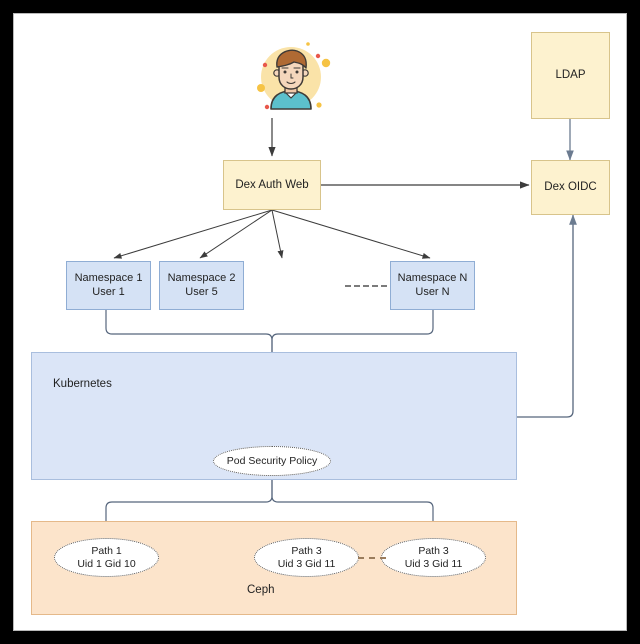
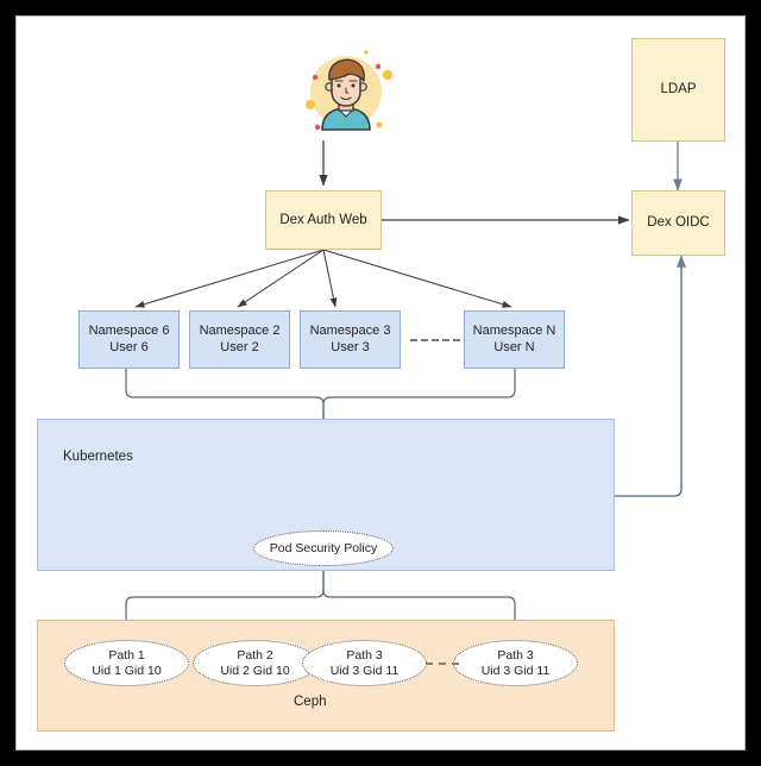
  Dex Auth Web
  LDAP
  Dex OIDC
- Namespace 1
+ Namespace 6
- User 1
+ User 6
  Namespace 2
- User 5
+ User 2
+ Namespace 3
+ User 3
  Namespace N
  User N
  Kubernetes
  Ceph
  Pod Security Policy
  Path 1
  Uid 1 Gid 10
+ Path 2
+ Uid 2 Gid 10
  Path 3
  Uid 3 Gid 11
  Path 3
  Uid 3 Gid 11
